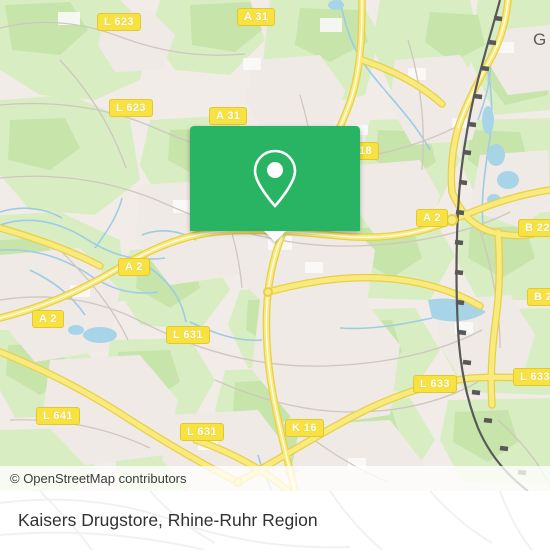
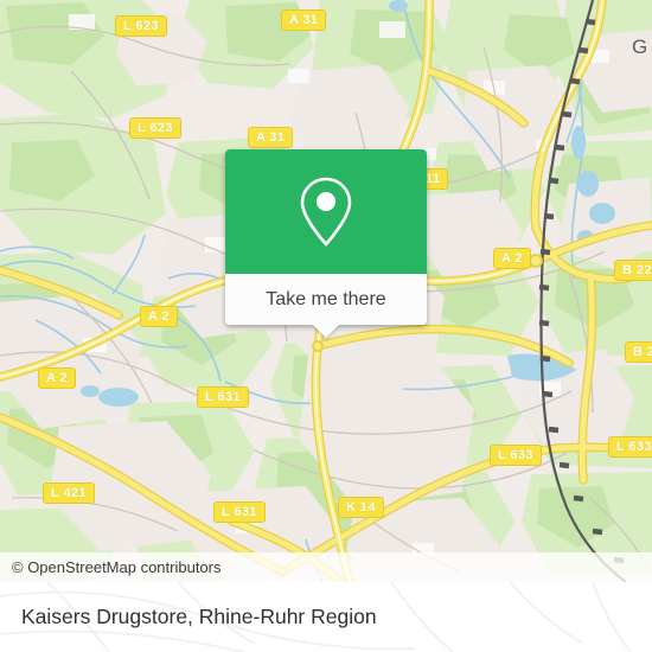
  L 623
  A 31
  L 623
  A 31
- 18
+ 11
  A 2
  B 22
  A 2
  A 2
  L 631
  L 633
  L 633
- L 641
+ L 421
  L 631
- K 16
+ K 14
  G
+ Take me there
  © OpenStreetMap contributors
  Kaisers Drugstore, Rhine-Ruhr Region
